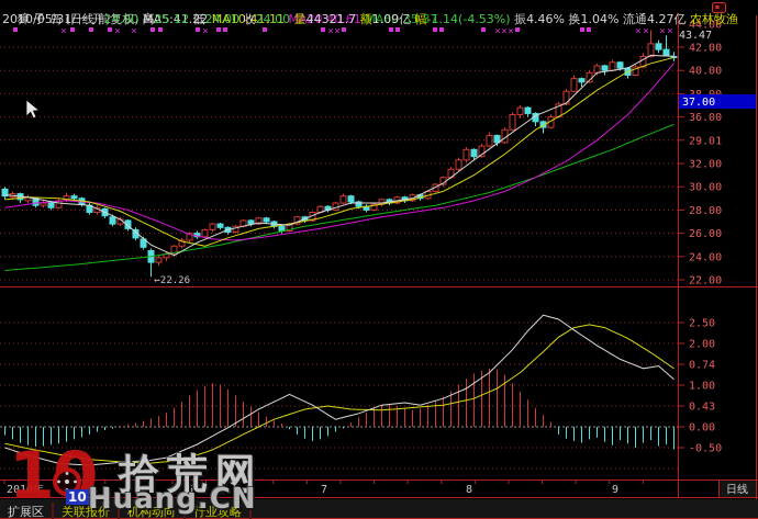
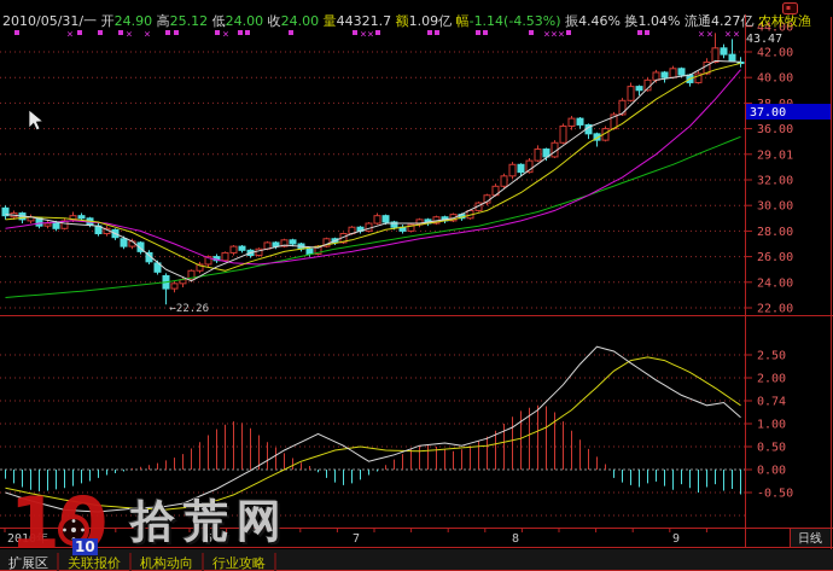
  ←22.26
  43.47
  44.00
  42.00
  40.00
  36.00
  29.01
  32.00
  30.00
  28.00
  26.00
  24.00
  22.00
  37.00
  2.50
  2.00
  0.74
  1.00
- 0.43
+ 0.50
  0.00
  -0.50
  2010年
  6
  7
  8
  9
  日线
  ×
  ×
  ×
  ×
  ×
  ×
  ×
  ×
  ×
  ×
  ×
  ×
  ×
- 獐 子 岛 (日线 前复权) MA5:41.22 MA10:41.11 MA20:40.61 MA60:35.37
  2010/05/31/一 开24.90 高25.12 低24.00 收24.00 量44321.7 额1.09亿 幅-1.14(-4.53%) 振4.46% 换1.04% 流通4.27亿 农林牧渔
  扩展区 关联报价 机构动向 行业攻略
  拾荒网
  10
- Huang.CN
